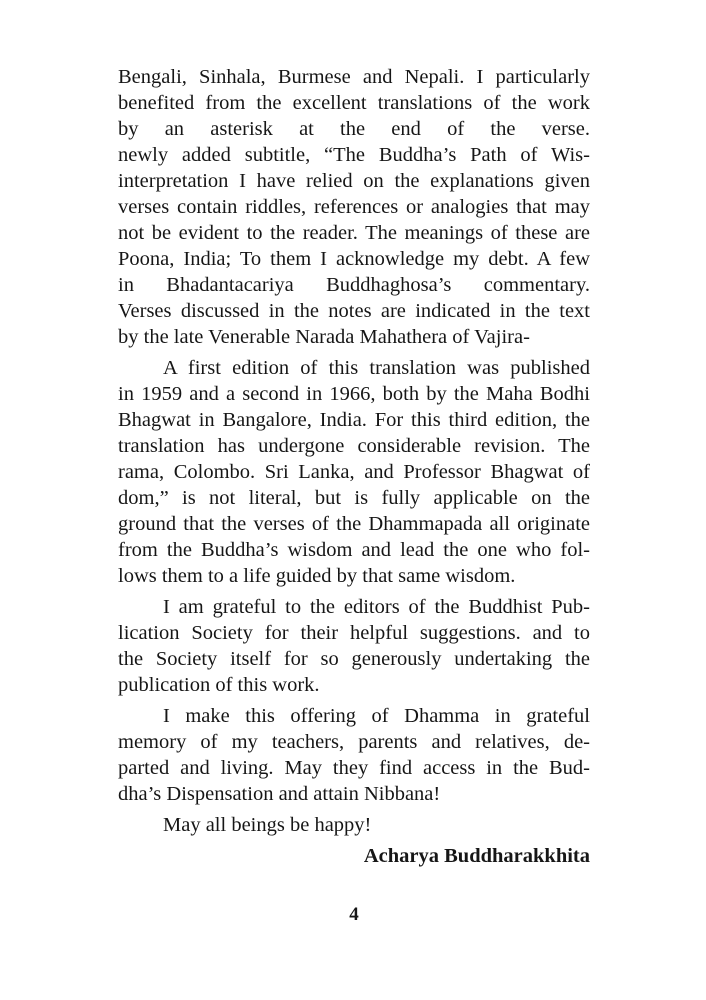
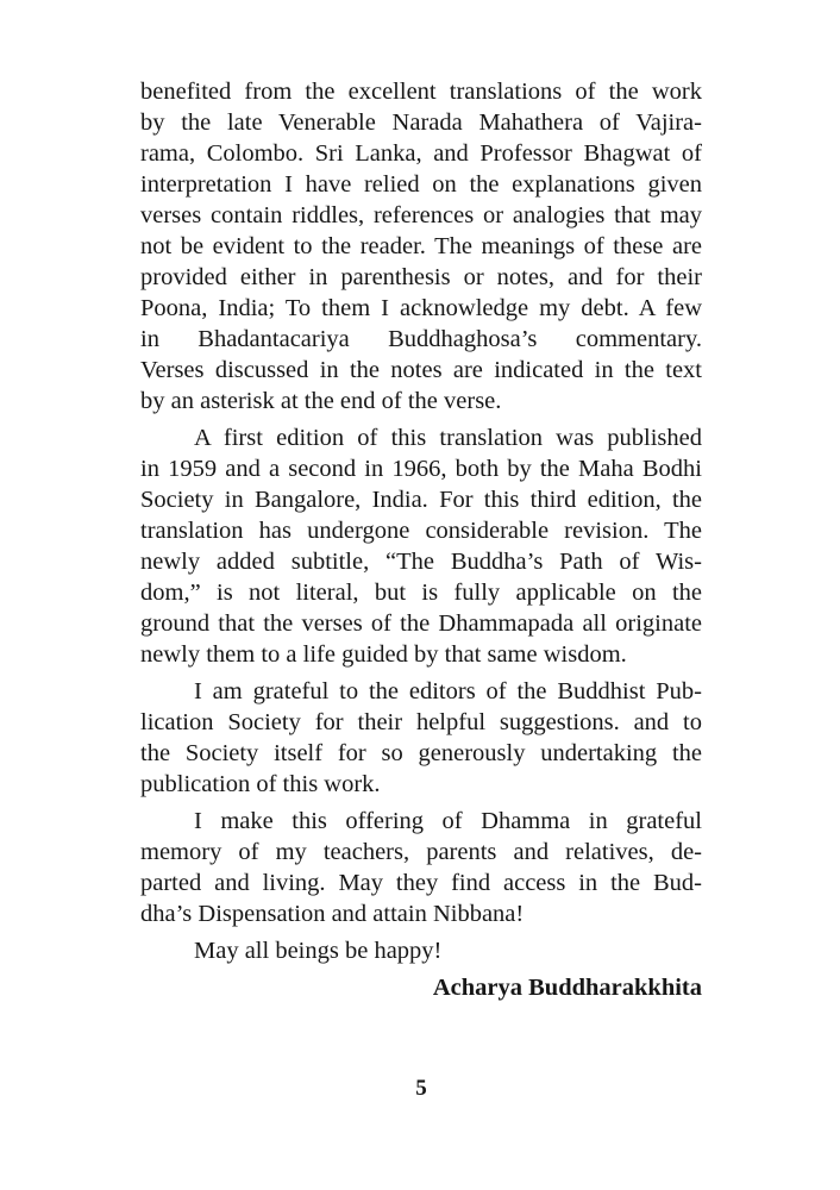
- Bengali, Sinhala, Burmese and Nepali. I particularly
  benefited from the excellent translations of the work
- by an asterisk at the end of the verse.
+ by the late Venerable Narada Mahathera of Vajira-
- newly added subtitle, “The Buddha’s Path of Wis-
+ rama, Colombo. Sri Lanka, and Professor Bhagwat of
  interpretation I have relied on the explanations given
  verses contain riddles, references or analogies that may
  not be evident to the reader. The meanings of these are
+ provided either in parenthesis or notes, and for their
  Poona, India; To them I acknowledge my debt. A few
  in Bhadantacariya Buddhaghosa’s commentary.
  Verses discussed in the notes are indicated in the text
- by the late Venerable Narada Mahathera of Vajira-
+ by an asterisk at the end of the verse.
  A first edition of this translation was published
  in 1959 and a second in 1966, both by the Maha Bodhi
- Bhagwat in Bangalore, India. For this third edition, the
+ Society in Bangalore, India. For this third edition, the
  translation has undergone considerable revision. The
- rama, Colombo. Sri Lanka, and Professor Bhagwat of
+ newly added subtitle, “The Buddha’s Path of Wis-
  dom,” is not literal, but is fully applicable on the
  ground that the verses of the Dhammapada all originate
- from the Buddha’s wisdom and lead the one who fol-
- lows them to a life guided by that same wisdom.
+ newly them to a life guided by that same wisdom.
  I am grateful to the editors of the Buddhist Pub-
  lication Society for their helpful suggestions. and to
  the Society itself for so generously undertaking the
  publication of this work.
  I make this offering of Dhamma in grateful
  memory of my teachers, parents and relatives, de-
  parted and living. May they find access in the Bud-
  dha’s Dispensation and attain Nibbana!
  May all beings be happy!
  Acharya Buddharakkhita
- 4
+ 5
